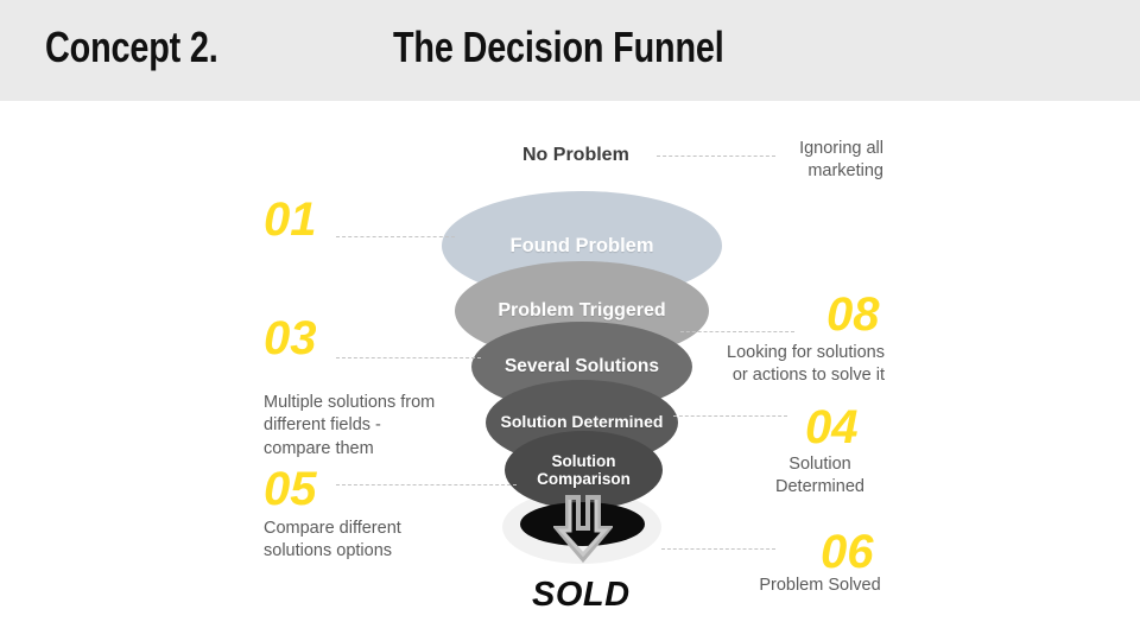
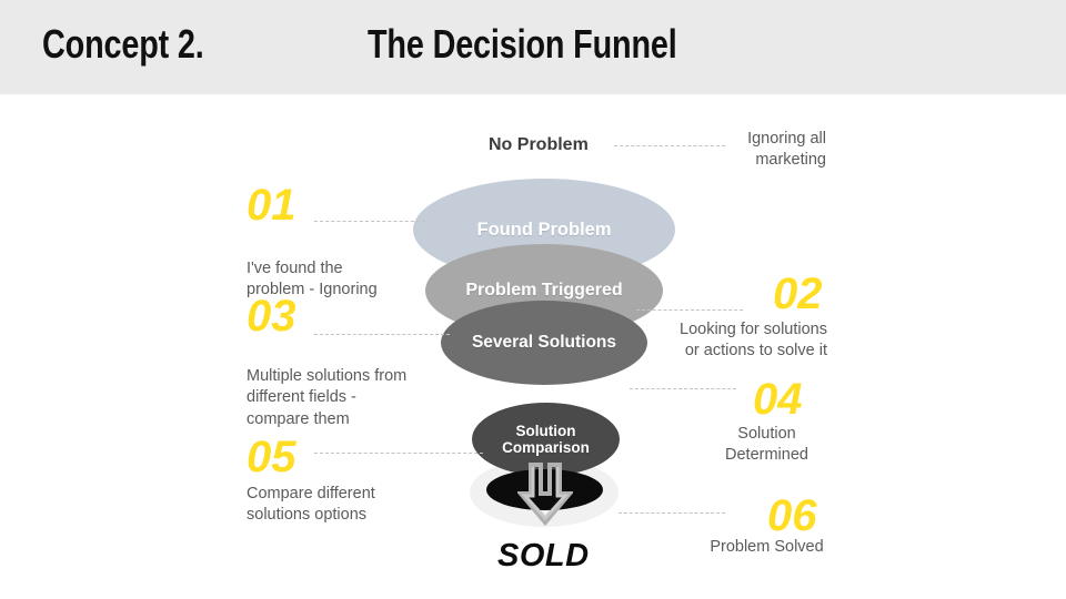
  Concept 2.
  The Decision Funnel
  No Problem
  Found Problem
  Problem Triggered
  Several Solutions
- Solution Determined
  Solution Comparison
  SOLD
  01
+ I've found the
+ problem - Ignoring
  03
  Multiple solutions from
  different fields -
  compare them
  05
  Compare different
  solutions options
  Ignoring all
  marketing
- 08
+ 02
  Looking for solutions
  or actions to solve it
  04
  Solution
  Determined
  06
  Problem Solved
